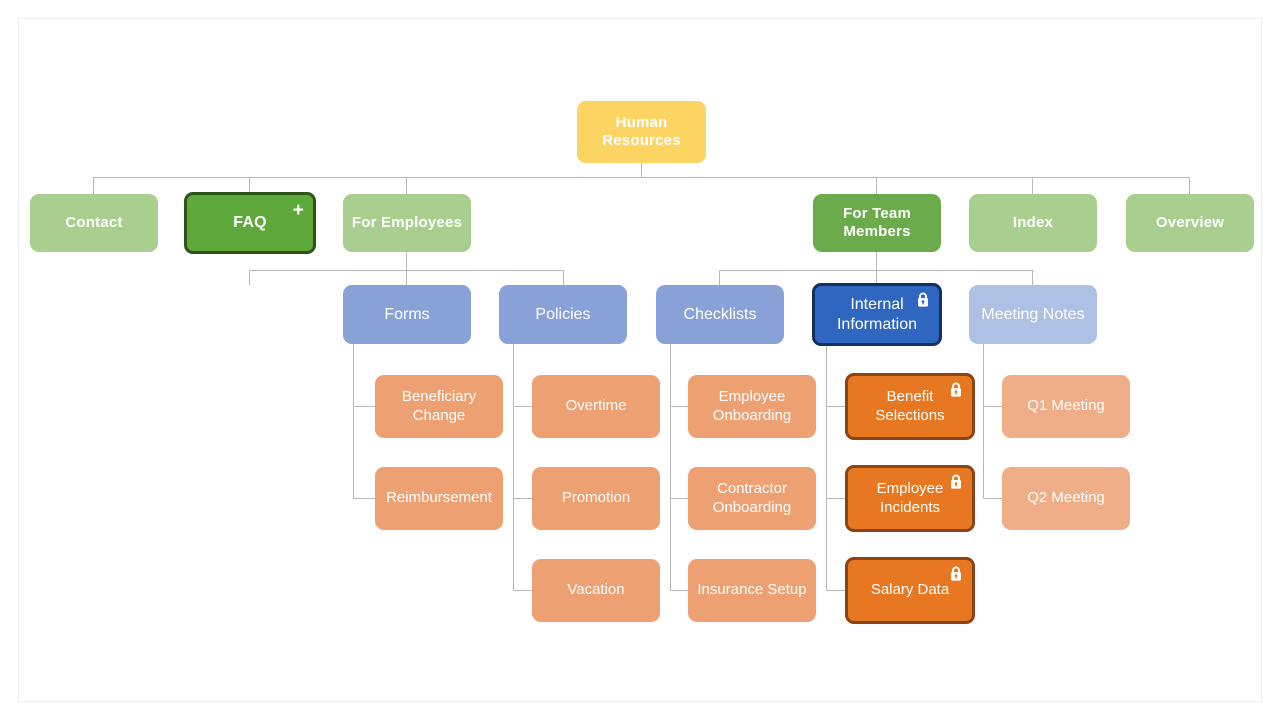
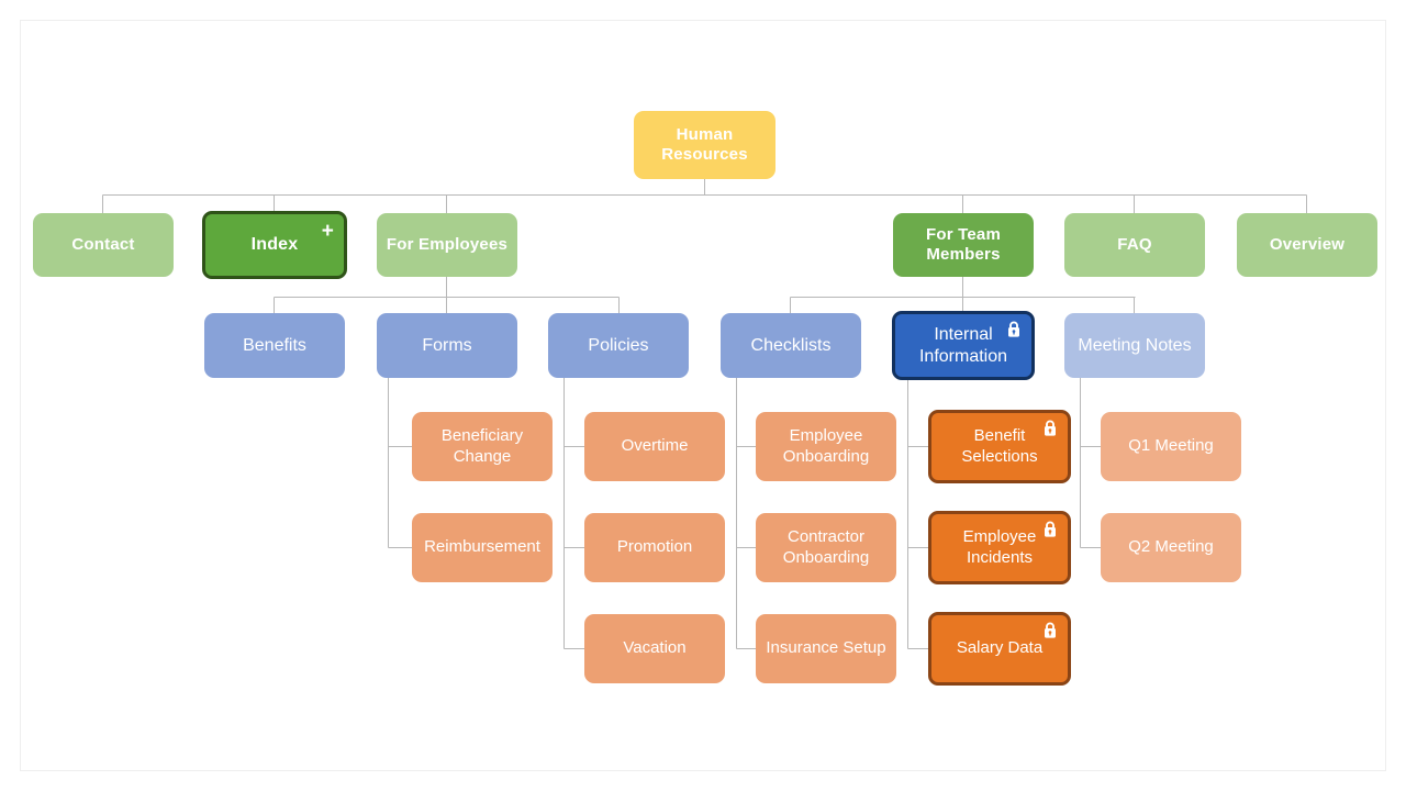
  Human Resources
  Contact
- FAQ
+ Index
  +
  For Employees
  For Team Members
- Index
+ FAQ
  Overview
+ Benefits
  Forms
  Policies
  Checklists
  Internal Information
  Meeting Notes
  Beneficiary Change
  Reimbursement
  Overtime
  Promotion
  Vacation
  Employee Onboarding
  Contractor Onboarding
  Insurance Setup
  Benefit Selections
  Employee Incidents
  Salary Data
  Q1 Meeting
  Q2 Meeting
